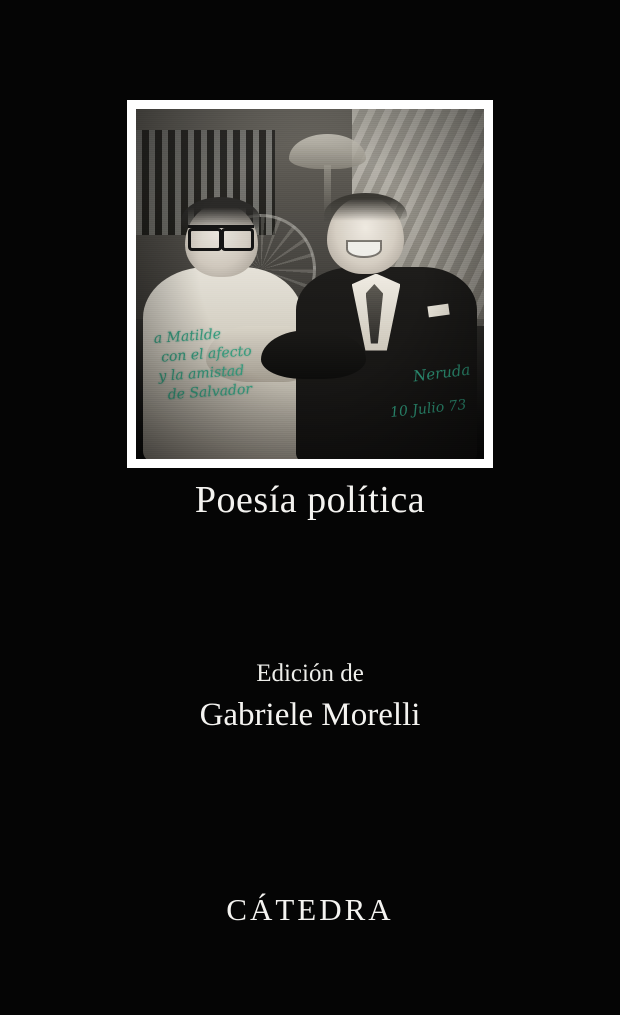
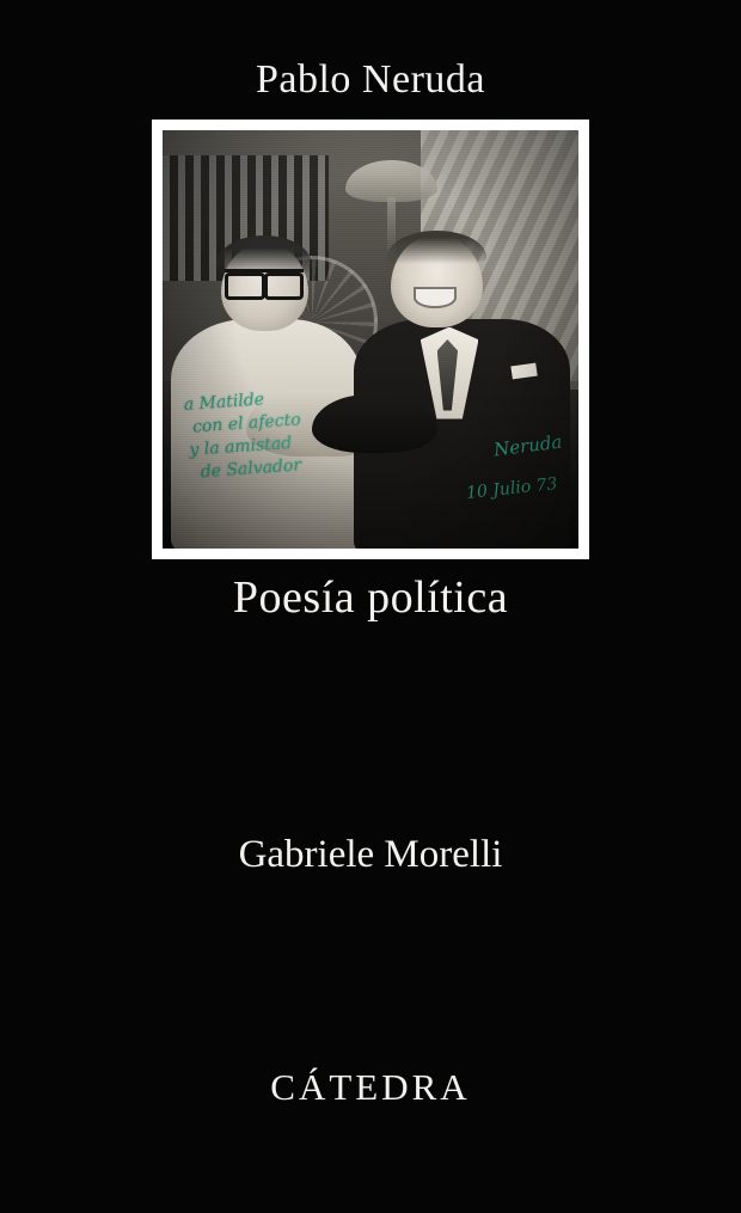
+ Pablo Neruda
  Poesía política
- Edición de
  Gabriele Morelli
  CÁTEDRA
